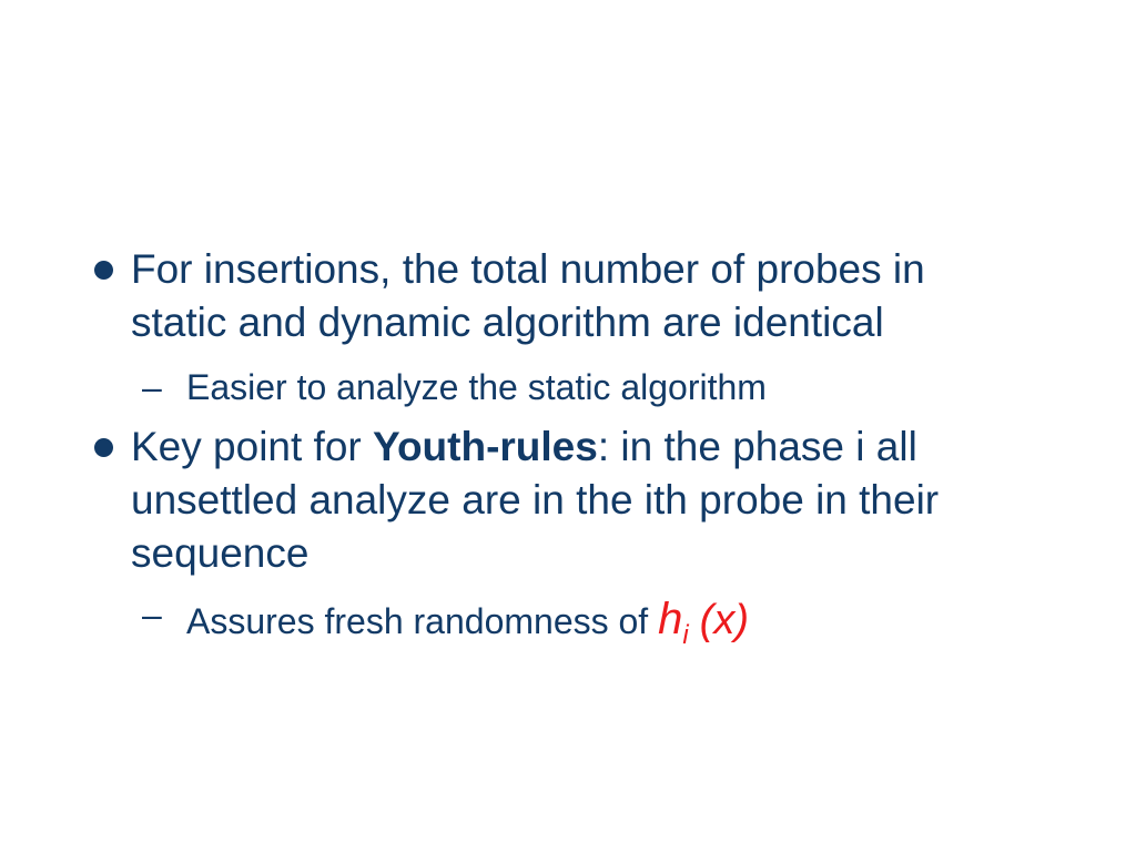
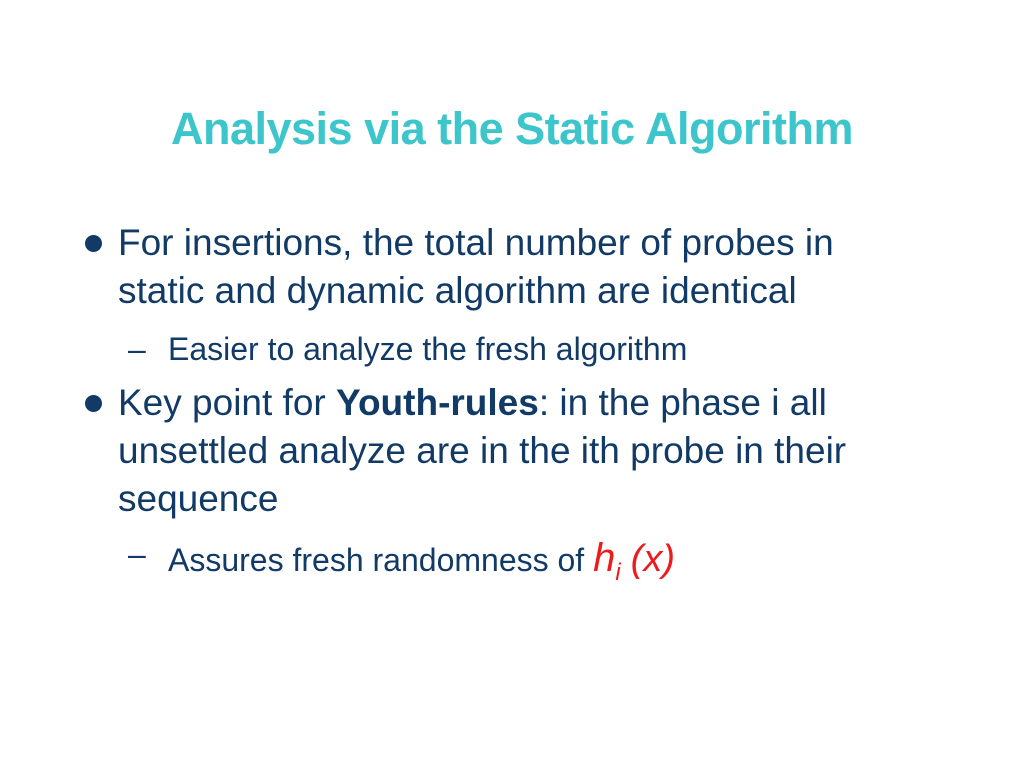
+ Analysis via the Static Algorithm
  For insertions, the total number of probes in
  static and dynamic algorithm are identical
  –
- Easier to analyze the static algorithm
+ Easier to analyze the fresh algorithm
  Key point for Youth-rules: in the phase i all
  unsettled analyze are in the ith probe in their
  sequence
  –
  Assures fresh randomness of hi(x)
